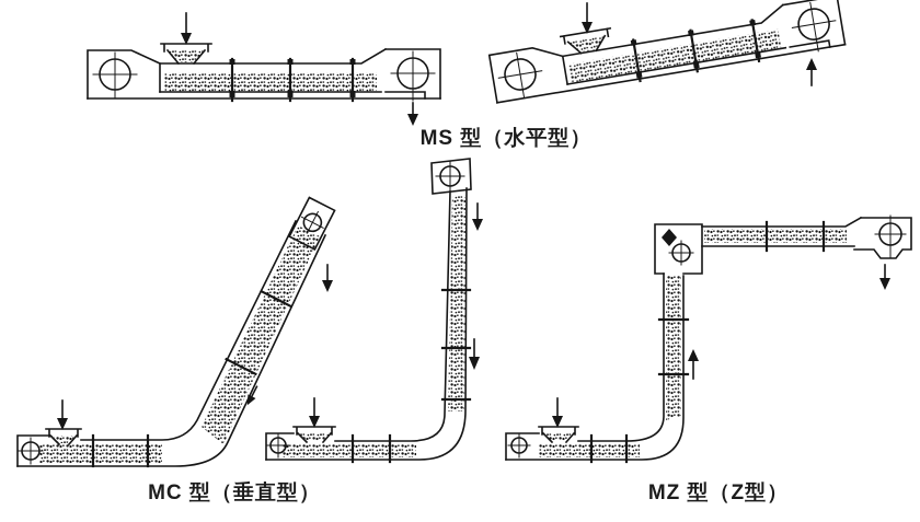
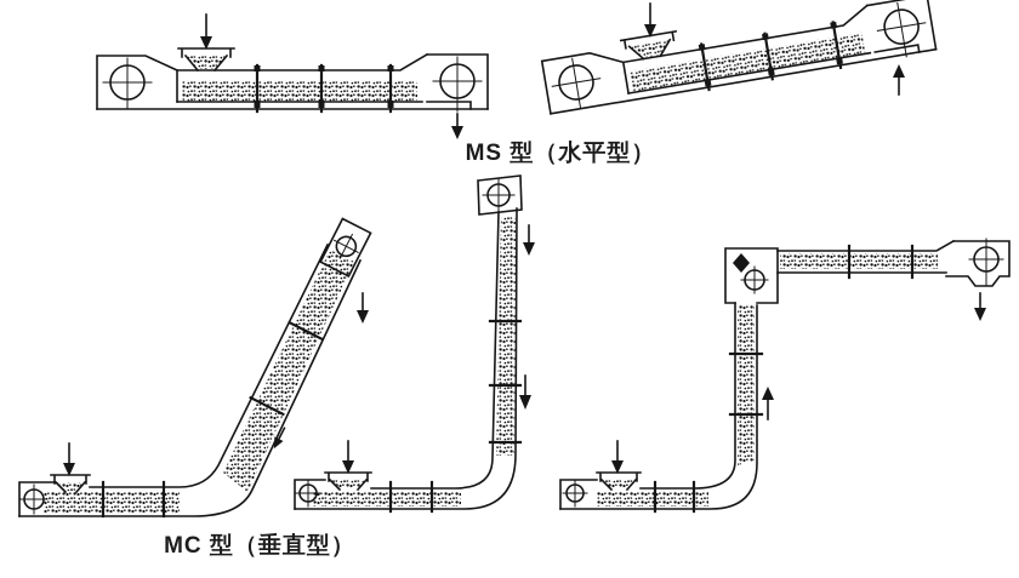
  MS 型（水平型）
  MC 型（垂直型）
- MZ 型（Z型）
